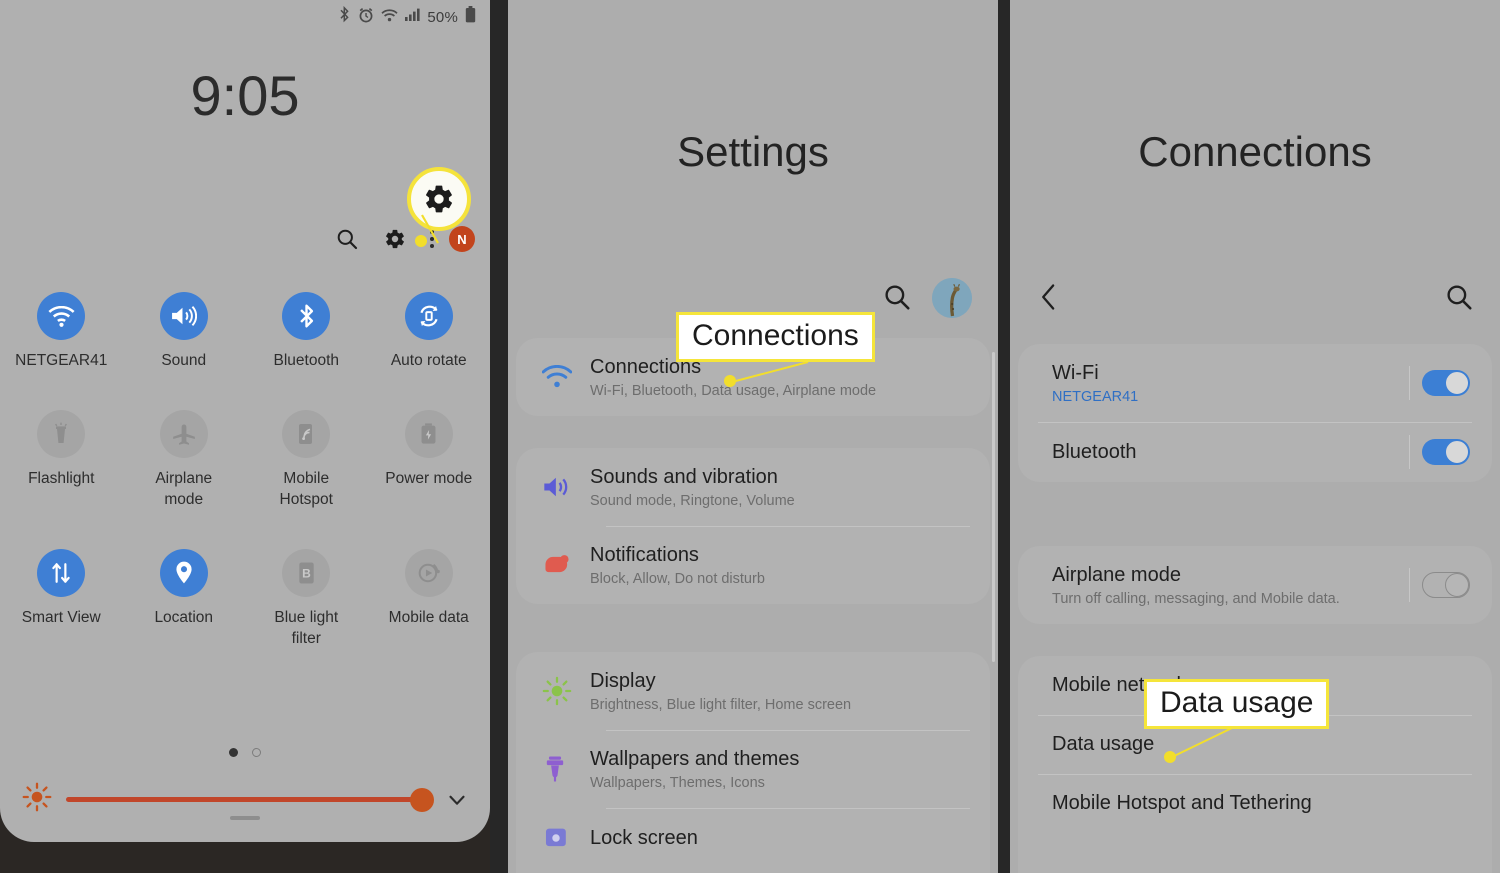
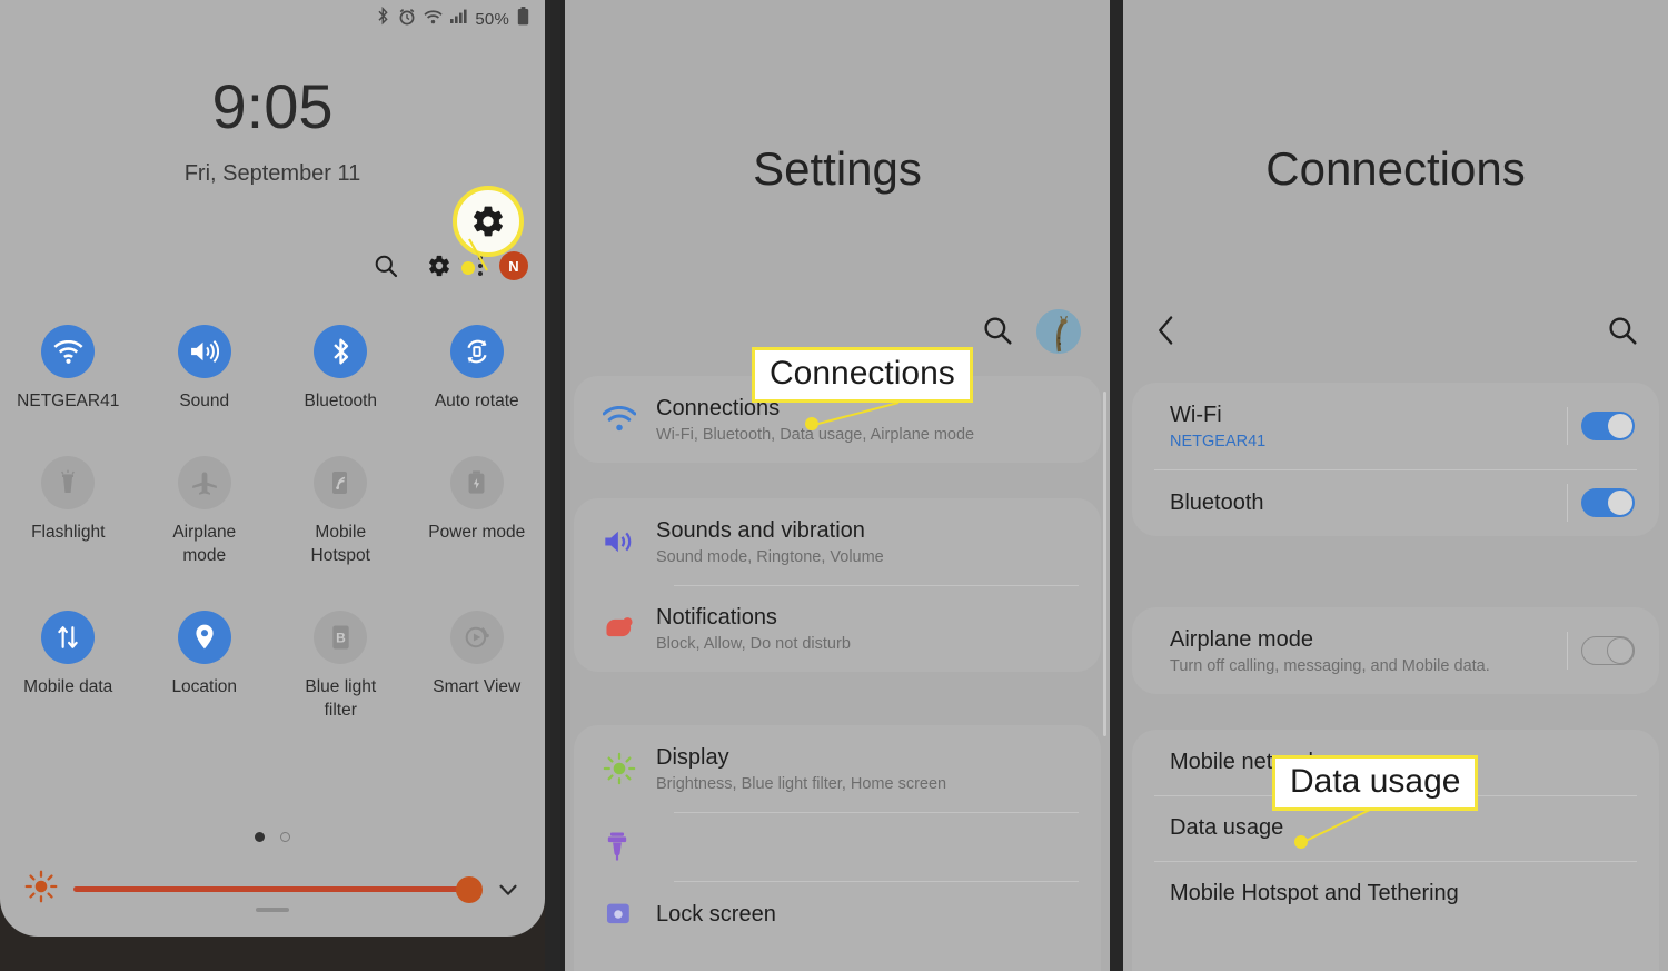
  50%
  9:05
+ Fri, September 11
  N
  NETGEAR41
  Sound
  Bluetooth
  Auto rotate
  Flashlight
  Airplane mode
  Mobile Hotspot
  Power mode
- Smart View
+ Mobile data
  Location
  B
  Blue light filter
- Mobile data
+ Smart View
  Settings
  Connections
  Wi-Fi, Bluetooth, Data usage, Airplane mode
  Sounds and vibration
  Sound mode, Ringtone, Volume
  Notifications
  Block, Allow, Do not disturb
  Display
  Brightness, Blue light filter, Home screen
- Wallpapers and themes
- Wallpapers, Themes, Icons
  Lock screen
  Connections
  Connections
  Wi-Fi
  NETGEAR41
  Bluetooth
  Airplane mode
  Turn off calling, messaging, and Mobile data.
  Data usage
  Mobile Hotspot and Tethering
  Data usage
